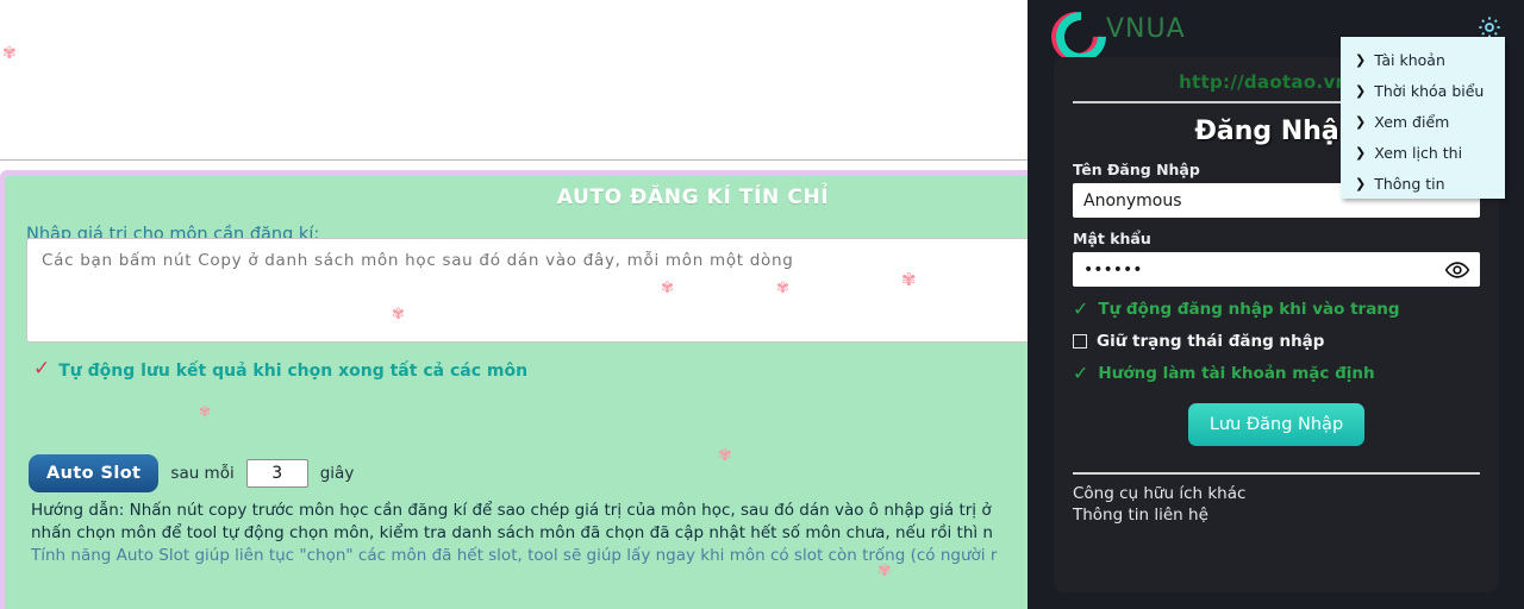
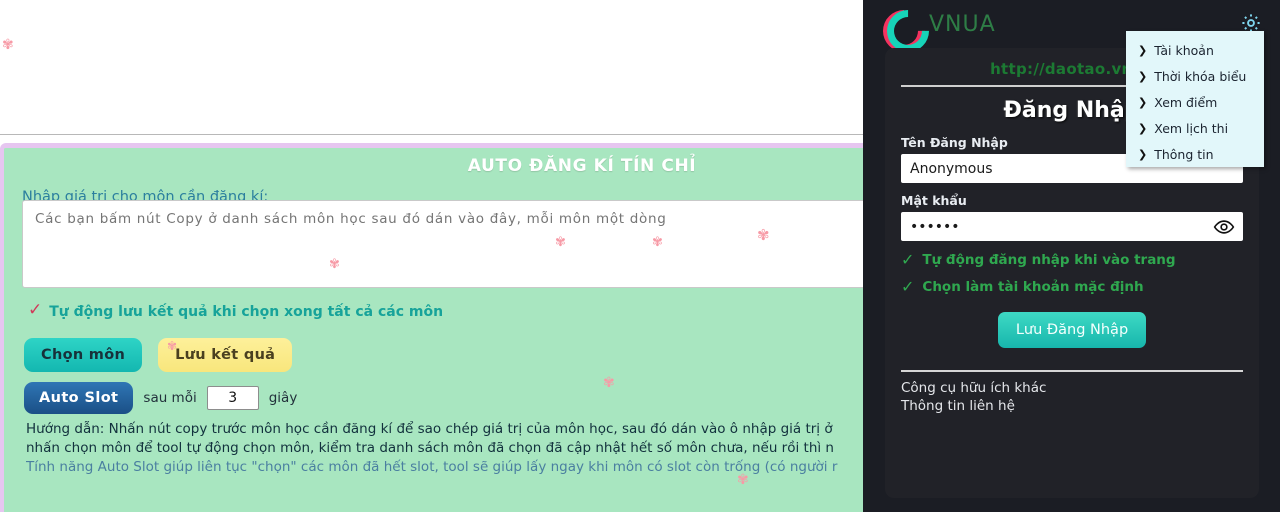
  ✾
  AUTO ĐĂNG KÍ TÍN CHỈ
  Nhập giá trị cho môn cần đăng kí:
  Các bạn bấm nút Copy ở danh sách môn học sau đó dán vào đây, mỗi môn một dòng
  ✓
  Tự động lưu kết quả khi chọn xong tất cả các môn
+ Chọn môn
+ Lưu kết quả
  Auto Slot
  sau mỗi
  3
  giây
  Hướng dẫn: Nhấn nút copy trước môn học cần đăng kí để sao chép giá trị của môn học, sau đó dán vào ô nhập giá trị ở
  nhấn chọn môn để tool tự động chọn môn, kiểm tra danh sách môn đã chọn đã cập nhật hết số môn chưa, nếu rồi thì n
  Tính năng Auto Slot giúp liên tục "chọn" các môn đã hết slot, tool sẽ giúp lấy ngay khi môn có slot còn trống (có người r
  ✾
  ✾
  ✾
  ✾
  ✾
  ✾
  ✾
  VNUA
  http://daotao.v
  Đăng Nhậ
  Tên Đăng Nhập
  Anonymous
  Mật khẩu
  ••••••
  ✓
  Tự động đăng nhập khi vào trang
- Giữ trạng thái đăng nhập
  ✓
- Hướng làm tài khoản mặc định
+ Chọn làm tài khoản mặc định
  Lưu Đăng Nhập
  Công cụ hữu ích khác
  Thông tin liên hệ
  ❯
  Tài khoản
  ❯
  Thời khóa biểu
  ❯
  Xem điểm
  ❯
  Xem lịch thi
  ❯
  Thông tin
